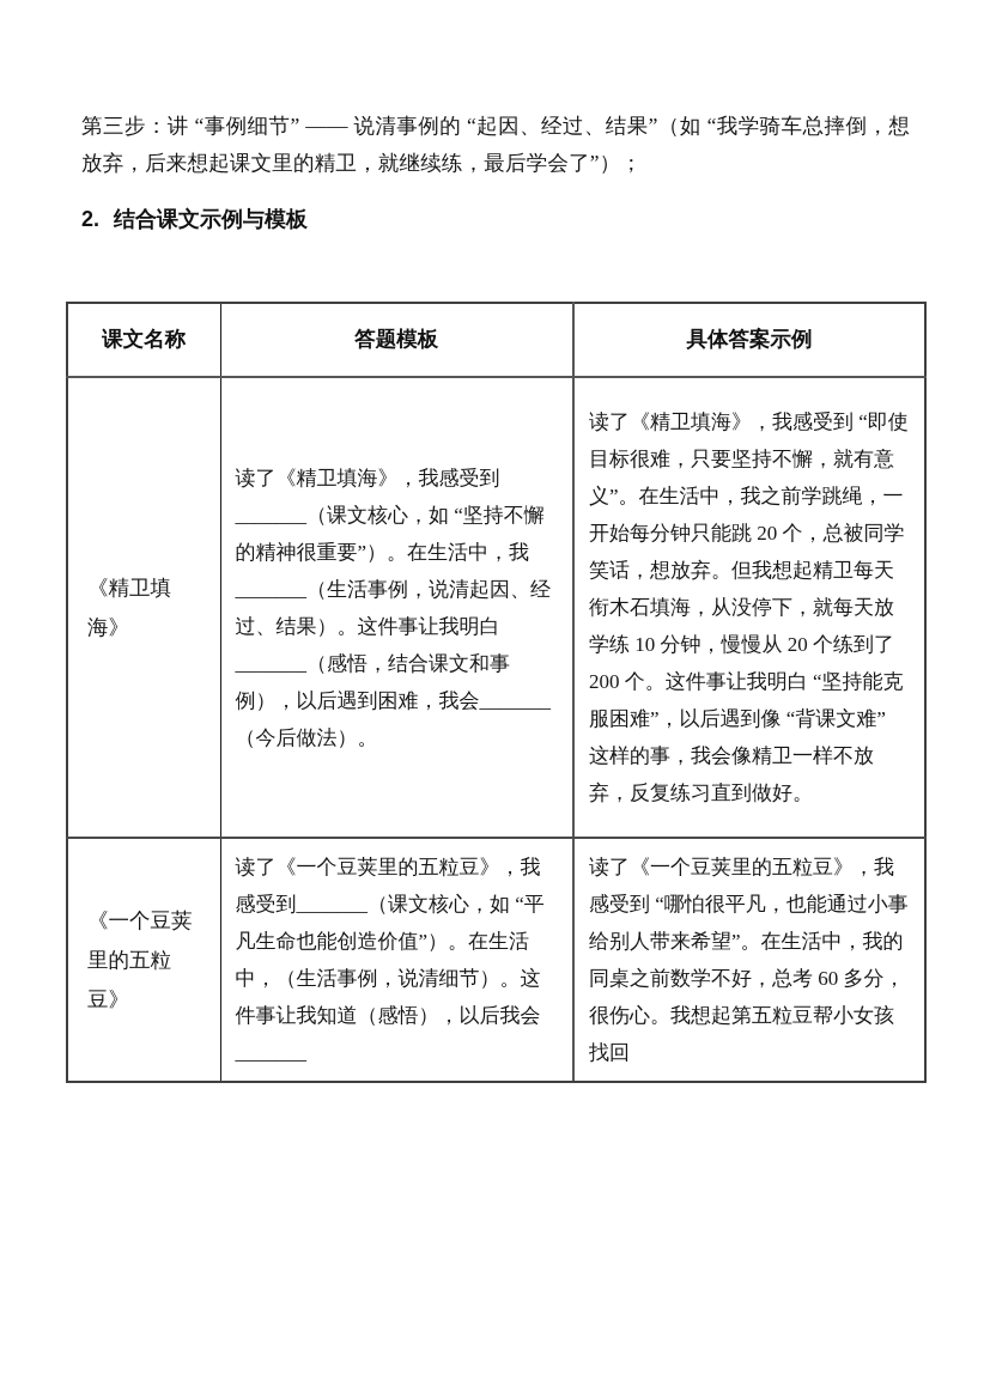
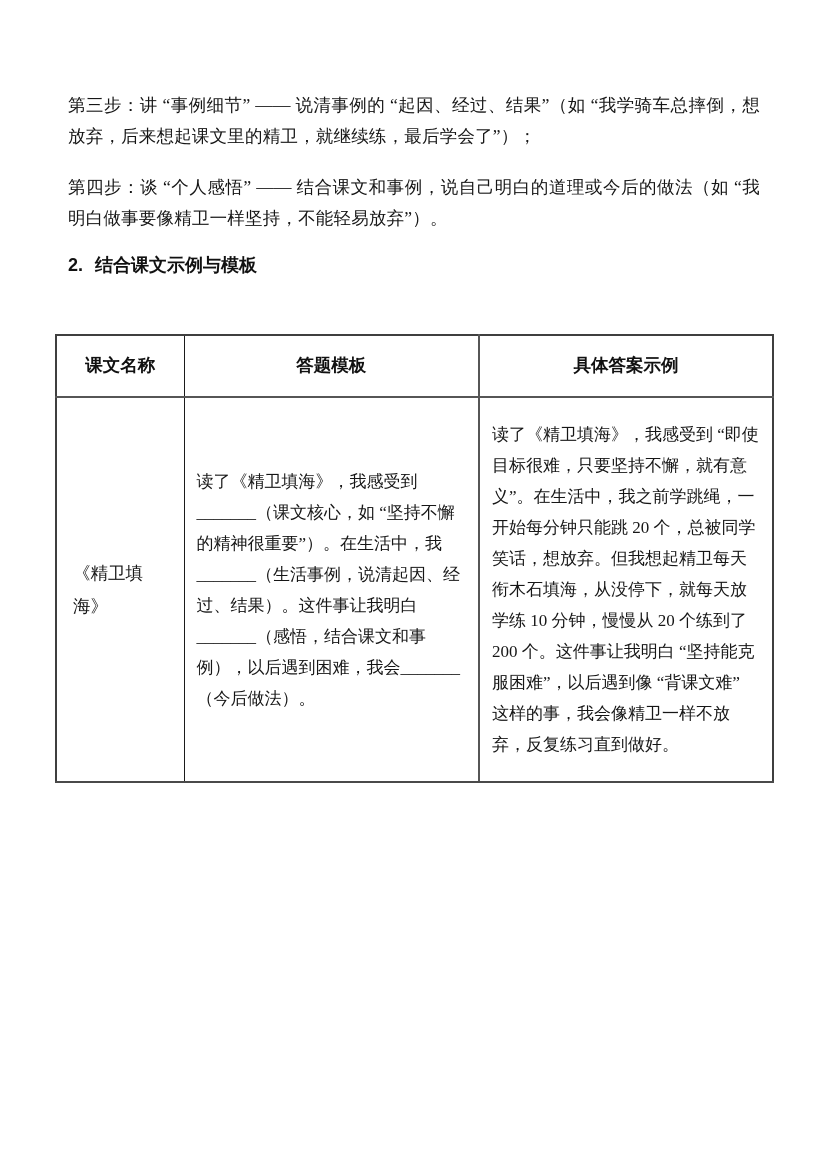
  第三步：讲 “事例细节” —— 说清事例的 “起因、经过、结果”（如 “我学骑车总摔倒，想放弃，后来想起课文里的精卫，就继续练，最后学会了”）；
+ 第四步：谈 “个人感悟” —— 结合课文和事例，说自己明白的道理或今后的做法（如 “我明白做事要像精卫一样坚持，不能轻易放弃”）。
  2. 结合课文示例与模板
  课文名称	答题模板	具体答案示例
  《精卫填海》	读了《精卫填海》，我感受到_______（课文核心，如 “坚持不懈的精神很重要”）。在生活中，我_______（生活事例，说清起因、经过、结果）。这件事让我明白_______（感悟，结合课文和事例），以后遇到困难，我会_______（今后做法）。	读了《精卫填海》，我感受到 “即使目标很难，只要坚持不懈，就有意义”。在生活中，我之前学跳绳，一开始每分钟只能跳 20 个，总被同学笑话，想放弃。但我想起精卫每天衔木石填海，从没停下，就每天放学练 10 分钟，慢慢从 20 个练到了 200 个。这件事让我明白 “坚持能克服困难”，以后遇到像 “背课文难” 这样的事，我会像精卫一样不放弃，反复练习直到做好。
- 《一个豆荚里的五粒豆》	读了《一个豆荚里的五粒豆》，我感受到_______（课文核心，如 “平凡生命也能创造价值”）。在生活中，（生活事例，说清细节）。这件事让我知道（感悟），以后我会_______	读了《一个豆荚里的五粒豆》，我感受到 “哪怕很平凡，也能通过小事给别人带来希望”。在生活中，我的同桌之前数学不好，总考 60 多分，很伤心。我想起第五粒豆帮小女孩找回
